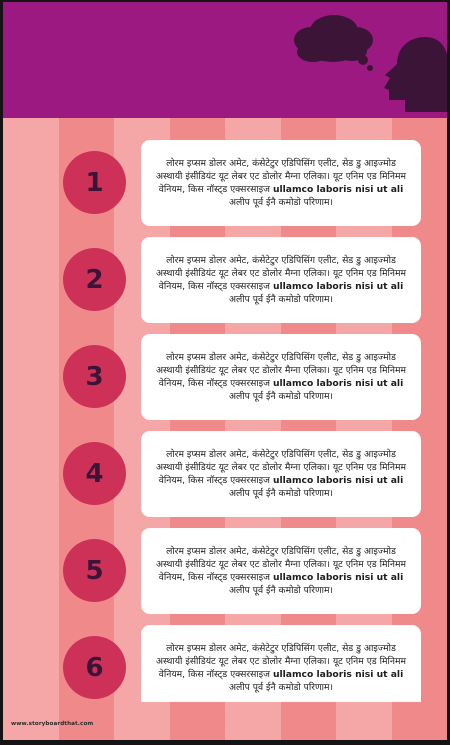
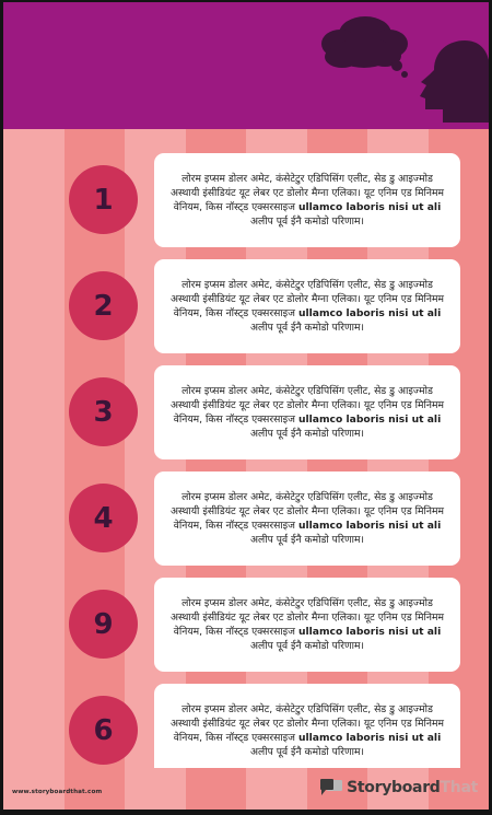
  1
  लोरम इप्सम डोलर अमेट, कंसेटेटुर एडिपिसिंग एलीट, सेड डु आइज्मोड अस्थायी इंसीडियंट यूट लेबर एट डोलोर मैग्ना एलिका। यूट एनिम एड मिनिमम वेनियम, किस नॉस्ट्ड एक्सरसाइज ullamco laboris nisi ut ali अलीप पूर्व ईनै कमोडो परिणाम।
  2
  लोरम इप्सम डोलर अमेट, कंसेटेटुर एडिपिसिंग एलीट, सेड डु आइज्मोड अस्थायी इंसीडियंट यूट लेबर एट डोलोर मैग्ना एलिका। यूट एनिम एड मिनिमम वेनियम, किस नॉस्ट्ड एक्सरसाइज ullamco laboris nisi ut ali अलीप पूर्व ईनै कमोडो परिणाम।
  3
  लोरम इप्सम डोलर अमेट, कंसेटेटुर एडिपिसिंग एलीट, सेड डु आइज्मोड अस्थायी इंसीडियंट यूट लेबर एट डोलोर मैग्ना एलिका। यूट एनिम एड मिनिमम वेनियम, किस नॉस्ट्ड एक्सरसाइज ullamco laboris nisi ut ali अलीप पूर्व ईनै कमोडो परिणाम।
  4
  लोरम इप्सम डोलर अमेट, कंसेटेटुर एडिपिसिंग एलीट, सेड डु आइज्मोड अस्थायी इंसीडियंट यूट लेबर एट डोलोर मैग्ना एलिका। यूट एनिम एड मिनिमम वेनियम, किस नॉस्ट्ड एक्सरसाइज ullamco laboris nisi ut ali अलीप पूर्व ईनै कमोडो परिणाम।
- 5
+ 9
  लोरम इप्सम डोलर अमेट, कंसेटेटुर एडिपिसिंग एलीट, सेड डु आइज्मोड अस्थायी इंसीडियंट यूट लेबर एट डोलोर मैग्ना एलिका। यूट एनिम एड मिनिमम वेनियम, किस नॉस्ट्ड एक्सरसाइज ullamco laboris nisi ut ali अलीप पूर्व ईनै कमोडो परिणाम।
  6
  लोरम इप्सम डोलर अमेट, कंसेटेटुर एडिपिसिंग एलीट, सेड डु आइज्मोड अस्थायी इंसीडियंट यूट लेबर एट डोलोर मैग्ना एलिका। यूट एनिम एड मिनिमम वेनियम, किस नॉस्ट्ड एक्सरसाइज ullamco laboris nisi ut ali अलीप पूर्व ईनै कमोडो परिणाम।
+ StoryboardThat
